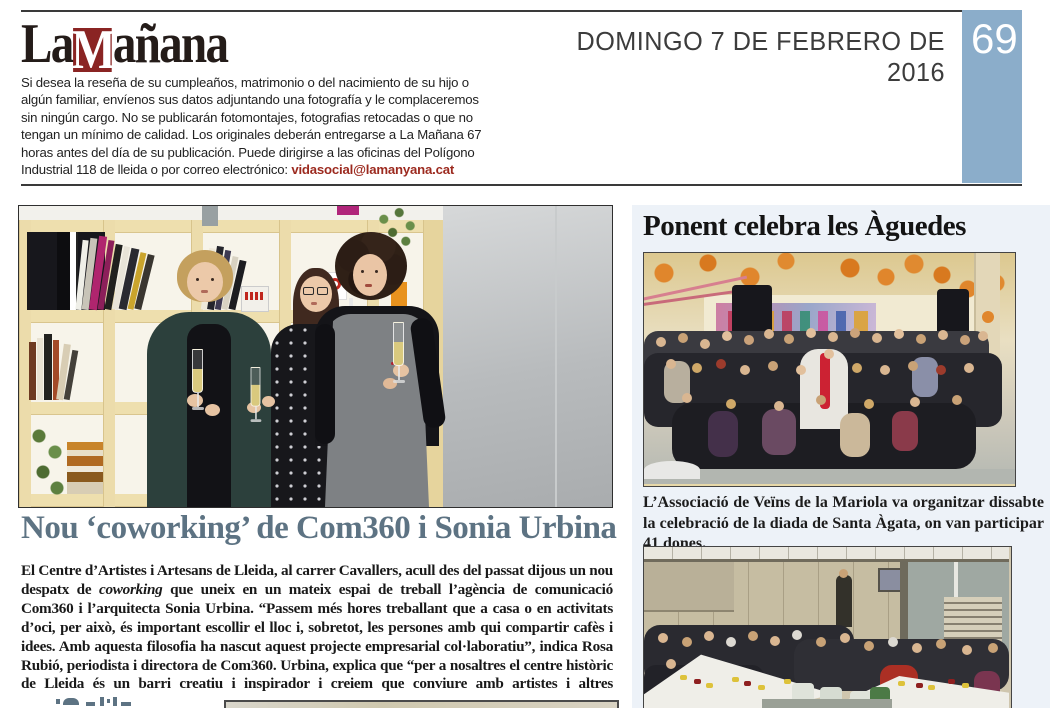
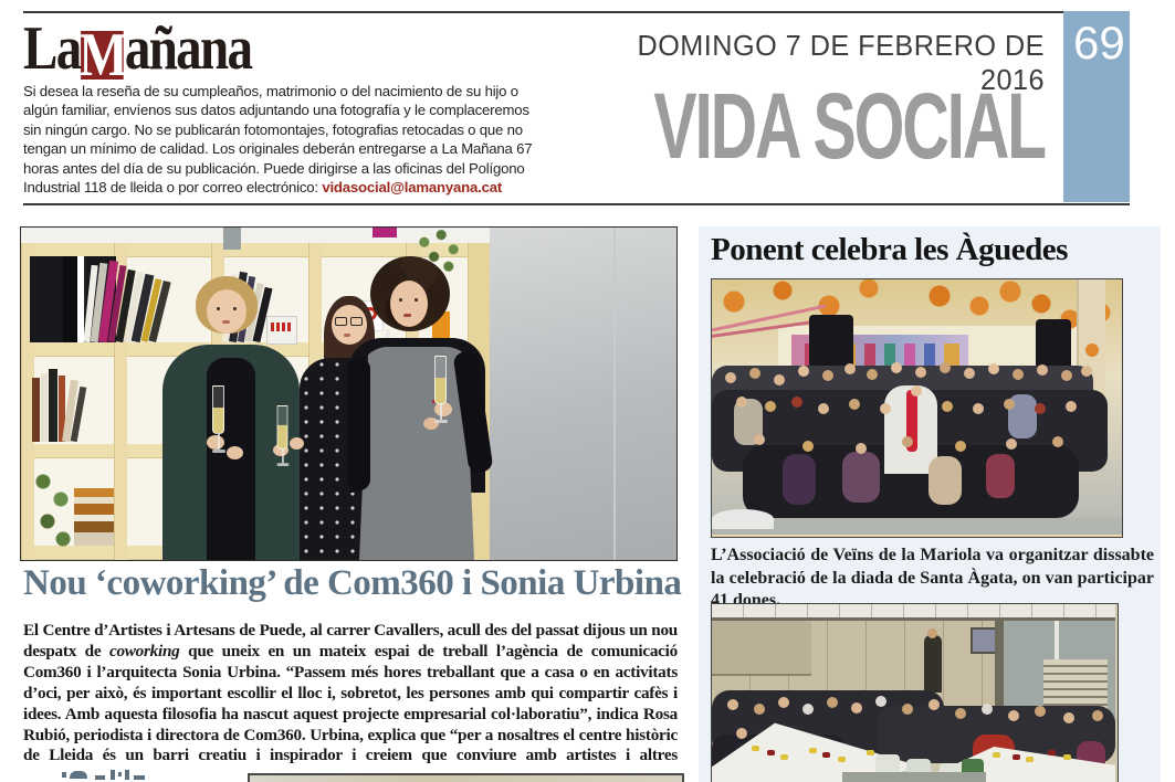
  La
  M
  añana
  Si desea la reseña de su cumpleaños, matrimonio o del nacimiento de su hijo o algún familiar, envíenos sus datos adjuntando una fotografía y le complaceremos sin ningún cargo. No se publicarán fotomontajes, fotografias retocadas o que no tengan un mínimo de calidad. Los originales deberán entregarse a La Mañana 67 horas antes del día de su publicación. Puede dirigirse a las oficinas del Polígono Industrial 118 de lleida o por correo electrónico: vidasocial@lamanyana.cat
  DOMINGO 7 DE FEBRERO DE 2016
+ VIDA SOCIAL
  69
  Nou ‘coworking’ de Com360 i Sonia Urbina
- El Centre d’Artistes i Artesans de Lleida, al carrer Cavallers, acull des del passat dijous un nou despatx de coworking que uneix en un mateix espai de treball l’agència de comunicació Com360 i l’arquitecta Sonia Urbina. “Passem més hores treballant que a casa o en activitats d’oci, per això, és important escollir el lloc i, sobretot, les persones amb qui compartir cafès i idees. Amb aquesta filosofia ha nascut aquest projecte empresarial col·laboratiu”, indica Rosa Rubió, periodista i directora de Com360. Urbina, explica que “per a nosaltres el centre històric de Lleida és un barri creatiu i inspirador i creiem que conviure amb artistes i altres
+ El Centre d’Artistes i Artesans de Puede, al carrer Cavallers, acull des del passat dijous un nou despatx de coworking que uneix en un mateix espai de treball l’agència de comunicació Com360 i l’arquitecta Sonia Urbina. “Passem més hores treballant que a casa o en activitats d’oci, per això, és important escollir el lloc i, sobretot, les persones amb qui compartir cafès i idees. Amb aquesta filosofia ha nascut aquest projecte empresarial col·laboratiu”, indica Rosa Rubió, periodista i directora de Com360. Urbina, explica que “per a nosaltres el centre històric de Lleida és un barri creatiu i inspirador i creiem que conviure amb artistes i altres
  Ponent celebra les Àguedes
  L’Associació de Veïns de la Mariola va organitzar dissabte la celebració de la diada de Santa Àgata, on van participar 41 dones.
